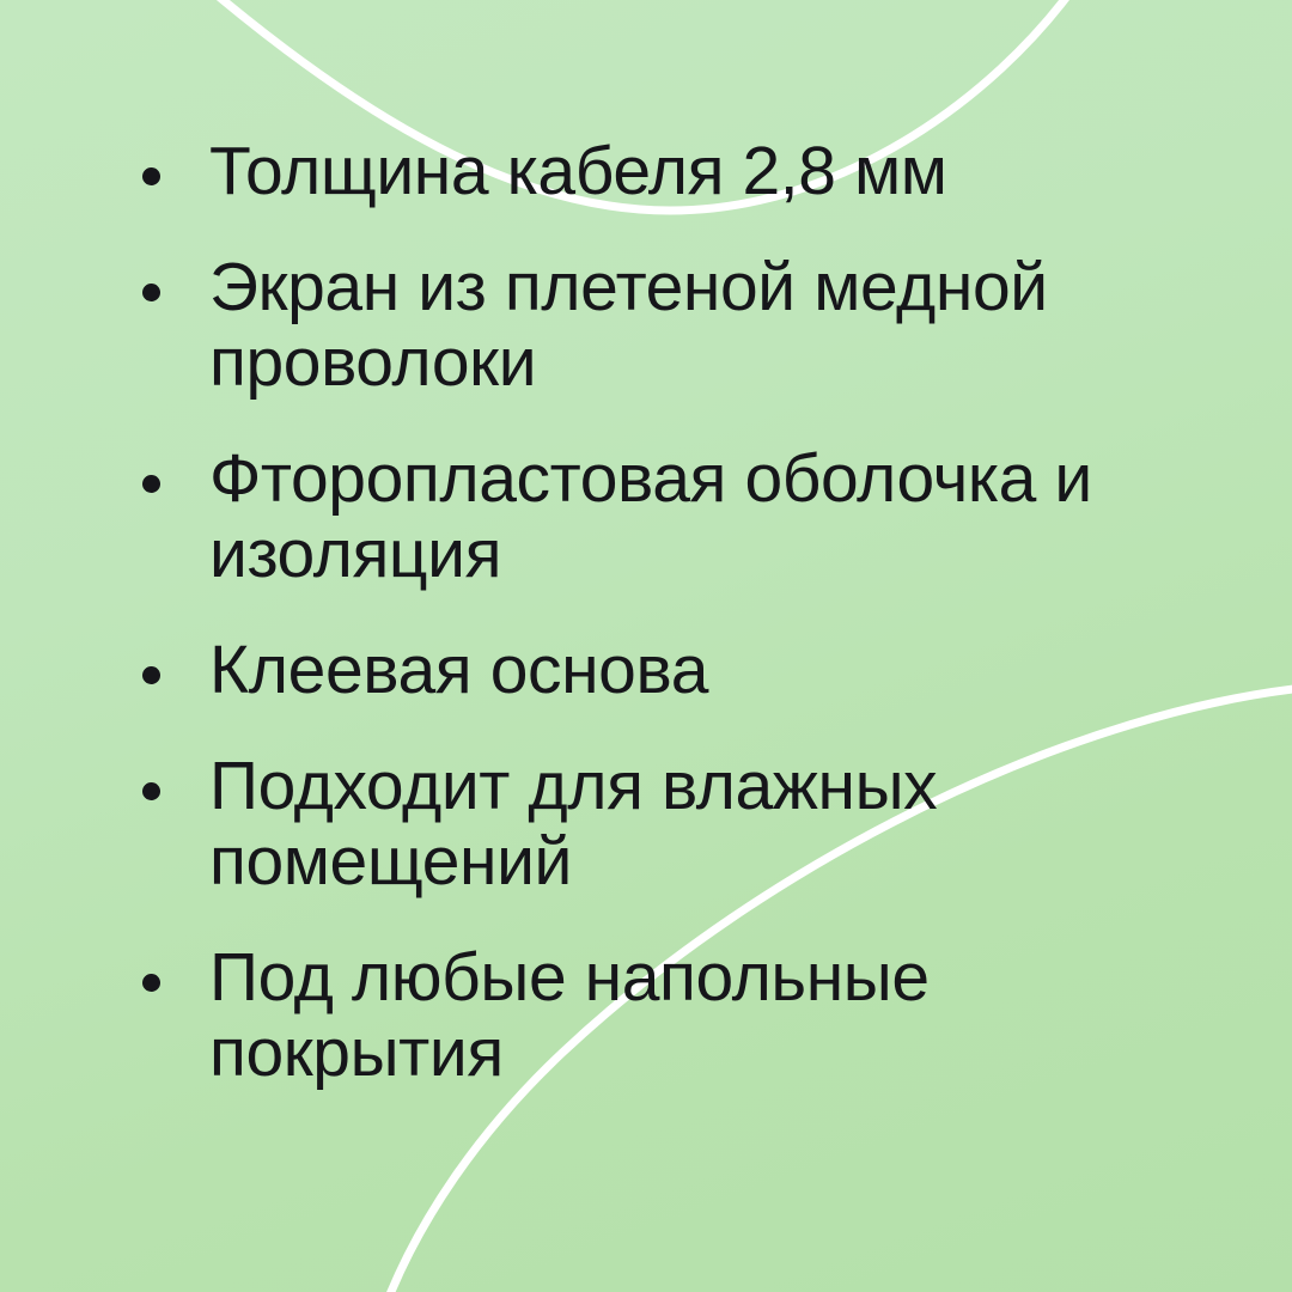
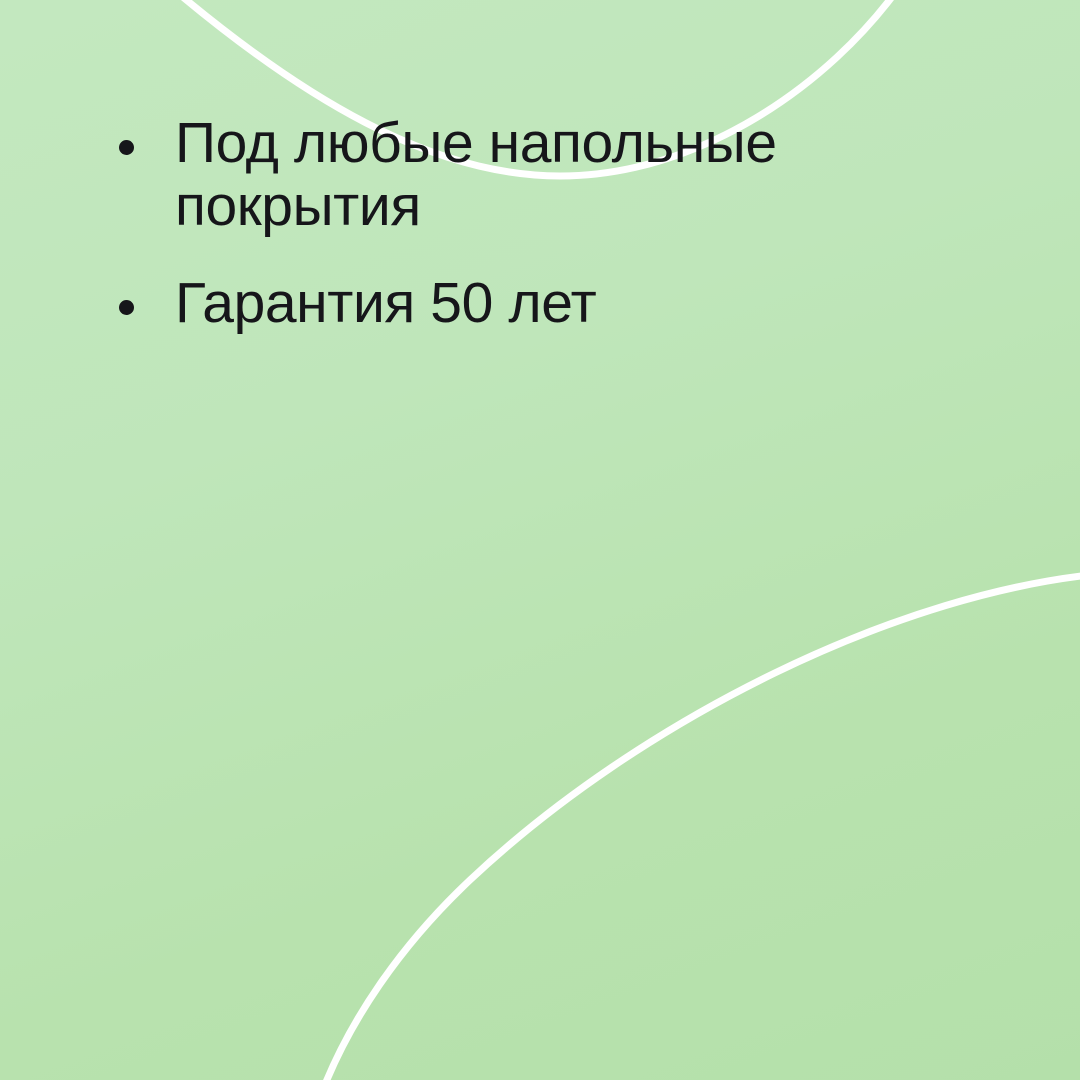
- Толщина кабеля 2,8 мм
- Экран из плетеной медной проволоки
- Фторопластовая оболочка и изоляция
- Клеевая основа
- Подходит для влажных помещений
  Под любые напольные покрытия
+ Гарантия 50 лет
